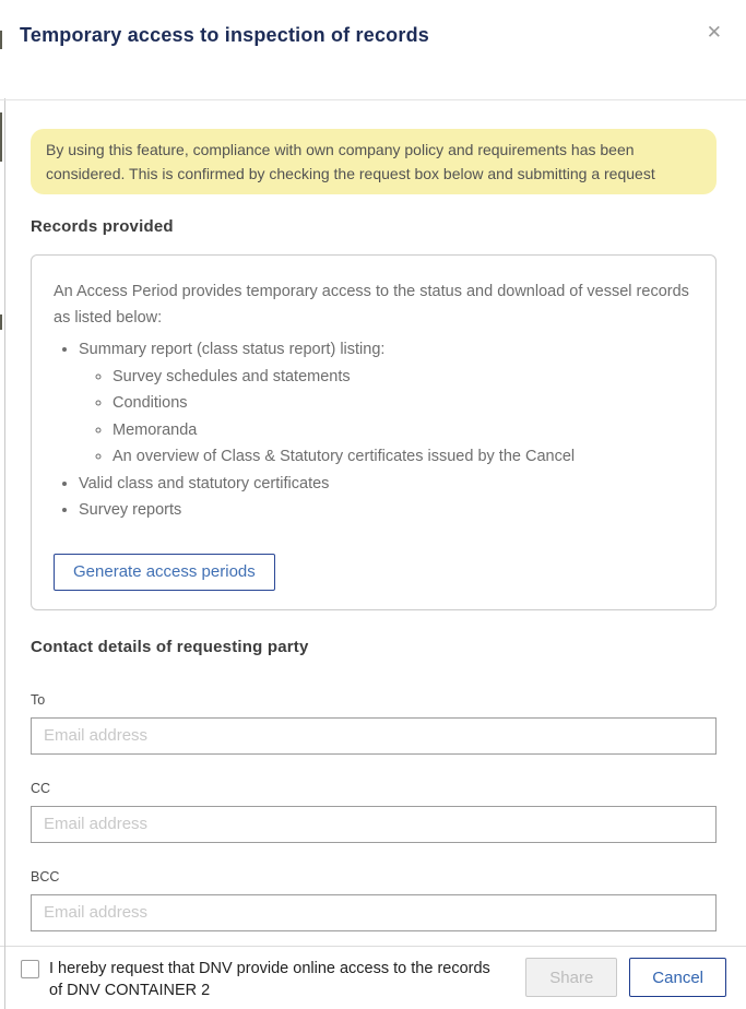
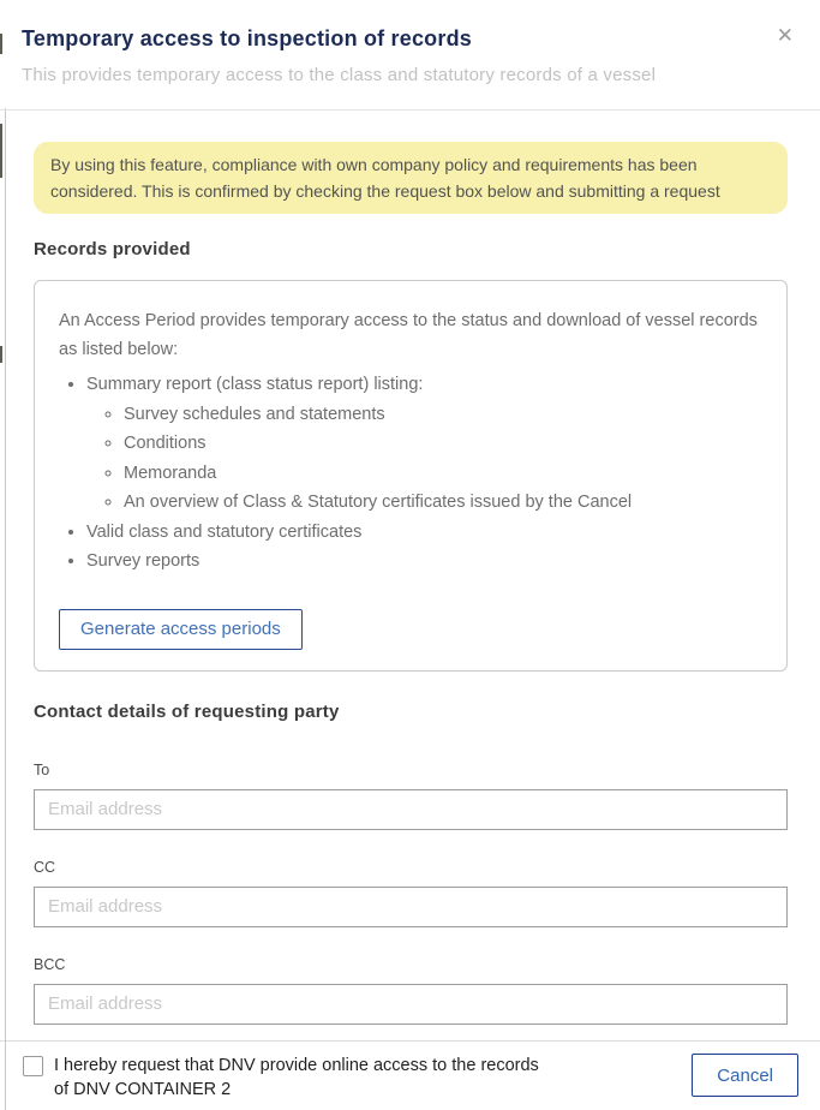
  Temporary access to inspection of records
+ This provides temporary access to the class and statutory records of a vessel
  ✕
  By using this feature, compliance with own company policy and requirements has been considered. This is confirmed by checking the request box below and submitting a request
  Records provided
  An Access Period provides temporary access to the status and download of vessel records as listed below:
  Summary report (class status report) listing:
  Survey schedules and statements
  Conditions
  Memoranda
  An overview of Class & Statutory certificates issued by the Cancel
  Valid class and statutory certificates
  Survey reports
  Generate access periods
  Contact details of requesting party
  To
  Email address
  CC
  Email address
  BCC
  Email address
  I hereby request that DNV provide online access to the records of DNV CONTAINER 2
- Share
  Cancel
